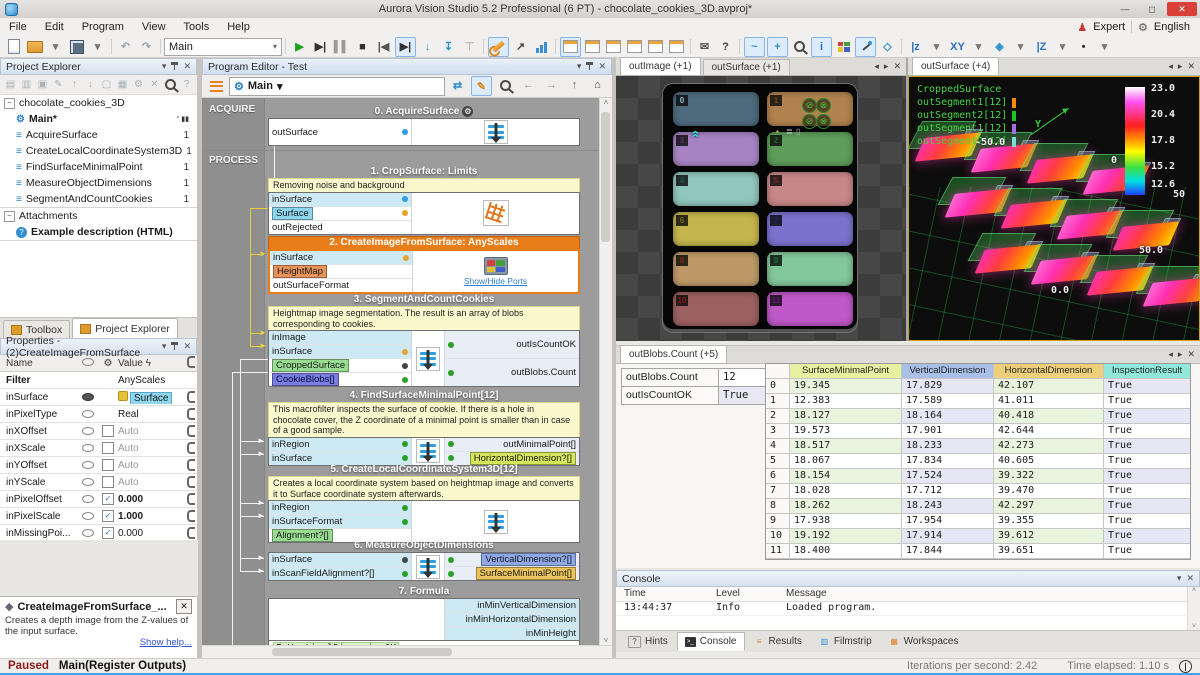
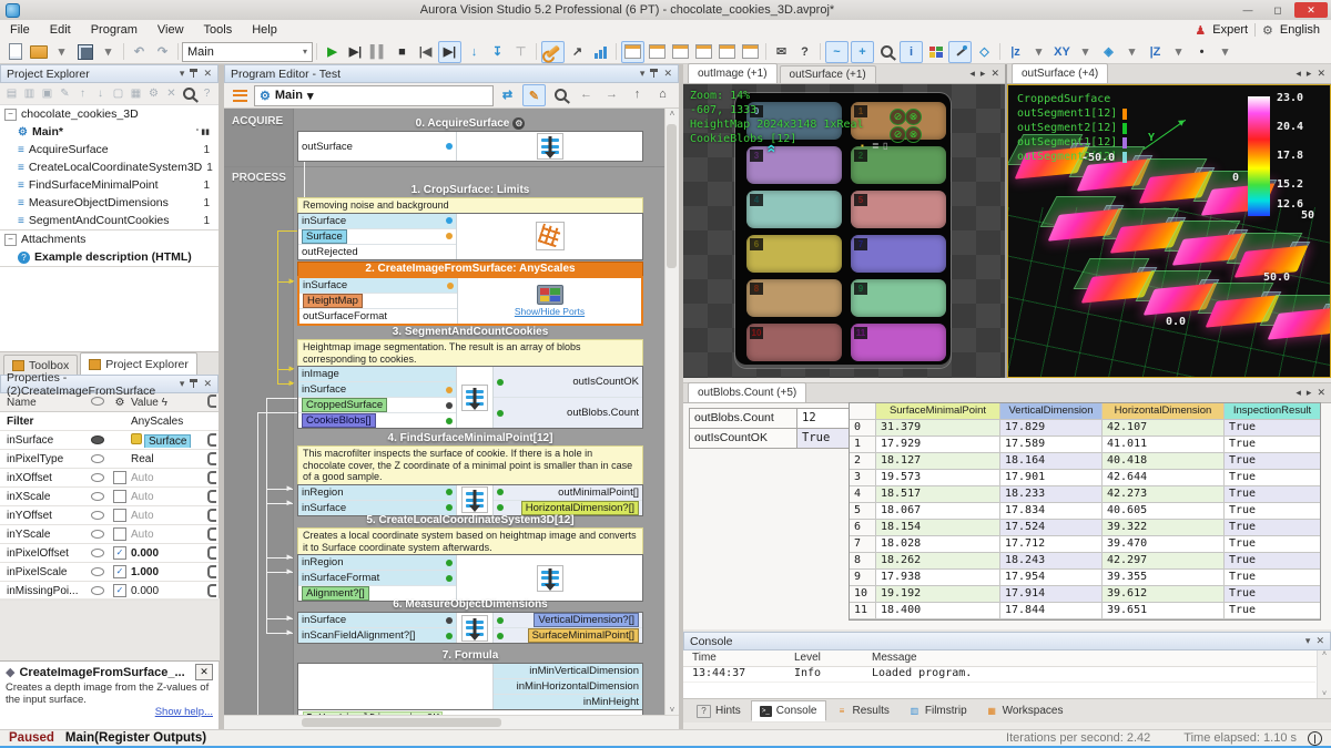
  Aurora Vision Studio 5.2 Professional (6 PT) - chocolate_cookies_3D.avproj*
  —
  ◻
  ✕
  File
  Edit
  Program
  View
  Tools
  Help
  ♟
  Expert
  ⚙
  English
  ▾
  ▾
  ↶
  ↷
  Main
  ▾
  ▶
  ▶|
  ▌▌
  ■
  |◀
  ▶|
  ↓
  ↧
  ⊤
  ↗
  ✉
  ?
  ~
  +
  i
  ◇
  |z
  ▾
  XY
  ▾
  ◈
  ▾
  |Z
  ▾
  •
  ▾
  Project Explorer
  ▾
  ✕
  ▤
  ▥
  ▣
  ✎
  ↑
  ↓
  ▢
  ▦
  ⚙
  ✕
  ?
  −
  chocolate_cookies_3D
  ⚙
  Main*
  ≡
  AcquireSurface
  1
  ≡
  CreateLocalCoordinateSystem3D
  1
  ≡
  FindSurfaceMinimalPoint
  1
  ≡
  MeasureObjectDimensions
  1
  ≡
  SegmentAndCountCookies
  1
  −
  Attachments
  ?
  Example description (HTML)
  Toolbox
  Project Explorer
  Properties - (2)CreateImageFromSurface
  ▾
  ✕
  Name
  ⚙
  Value ϟ
  Filter
  AnyScales
  inSurface
  Surface
  inPixelType
  Real
  inXOffset
  Auto
  inXScale
  Auto
  inYOffset
  Auto
  inYScale
  Auto
  inPixelOffset
  ✓
  0.000
  inPixelScale
  ✓
  1.000
  inMissingPoi...
  ✓
  0.000
  ◆
  CreateImageFromSurface_...
  ✕
  Creates a depth image from the Z-values of the input surface.
  Show help...
  Program Editor - Test
  ▾
  ✕
  ⚙
  Main
  ▾
  ⇄
  ✎
  ←
  →
  ↑
  ⌂
  ACQUIRE
  PROCESS
  ►
  ►
  ►
  ►
  ►
  ►
  ►
  ►
  ►
  0. AcquireSurface ⚙
  outSurface
  1. CropSurface: Limits
  Removing noise and background
  inSurface
  Surface
  outRejected
  2. CreateImageFromSurface: AnyScales
  inSurface
  HeightMap
  outSurfaceFormat
  Show/Hide Ports
  3. SegmentAndCountCookies
  Heightmap image segmentation. The result is an array of blobs corresponding to cookies.
  inImage
  inSurface
  CroppedSurface
  CookieBlobs[]
  outIsCountOK
  outBlobs.Count
  4. FindSurfaceMinimalPoint[12]
  This macrofilter inspects the surface of cookie. If there is a hole in chocolate cover, the Z coordinate of a minimal point is smaller than in case of a good sample.
  inRegion
  inSurface
  outMinimalPoint[]
  HorizontalDimension?[]
  5. CreateLocalCoordinateSystem3D[12]
  Creates a local coordinate system based on heightmap image and converts it to Surface coordinate system afterwards.
  inRegion
  inSurfaceFormat
  Alignment?[]
  6. MeasureObjectDimensions
  inSurface
  inScanFieldAlignment?[]
  VerticalDimension?[]
  SurfaceMinimalPoint[]
  7. Formula
  inMinVerticalDimension
  inMinHorizontalDimension
  inMinHeight
  ˄
  ˅
  outImage (+1)
  outSurface (+1)
  ◂
  ▸
  ✕
  0
  1
  3
  2
  4
  5
  6
  7
  8
  9
  10
  11
+ Zoom: 14%
+ -607, 1333
+ HeightMap 2024x3148 1xReal
+ CookieBlobs [12]
  ⊘
  ⊗
  ⊘
  ⊗
  ▪
  ≣
  ▯
  outSurface (+4)
  ◂
  ▸
  ✕
  CroppedSurface
  outSegment1[12]
  outSegment2[12]
  outSegment1[12]
  outSegment2[12]
  23.0
  20.4
  17.8
  15.2
  12.6
  Y
  -50.0
  0
  50
  50.0
  0.0
  outBlobs.Count (+5)
  ◂
  ▸
  ✕
  outBlobs.Count
  12
  outIsCountOK
  True
  SurfaceMinimalPoint
  VerticalDimension
  HorizontalDimension
  InspectionResult
  0
- 19.345
+ 31.379
  17.829
  42.107
  True
  1
- 12.383
+ 17.929
  17.589
  41.011
  True
  2
  18.127
  18.164
  40.418
  True
  3
  19.573
  17.901
  42.644
  True
  4
  18.517
  18.233
  42.273
  True
  5
  18.067
  17.834
  40.605
  True
  6
  18.154
  17.524
  39.322
  True
  7
  18.028
  17.712
  39.470
  True
  8
  18.262
  18.243
  42.297
  True
  9
  17.938
  17.954
  39.355
  True
  10
  19.192
  17.914
  39.612
  True
  11
  18.400
  17.844
  39.651
  True
  Console
  ▾
  ✕
  Time
  Level
  Message
  13:44:37
  Info
  Loaded program.
  ?
  Hints
  Console
  ≡
  Results
  ▥
  Filmstrip
  ▦
  Workspaces
  Paused
  Main(Register Outputs)
  Iterations per second: 2.42
  Time elapsed: 1.10 s
  ❘
